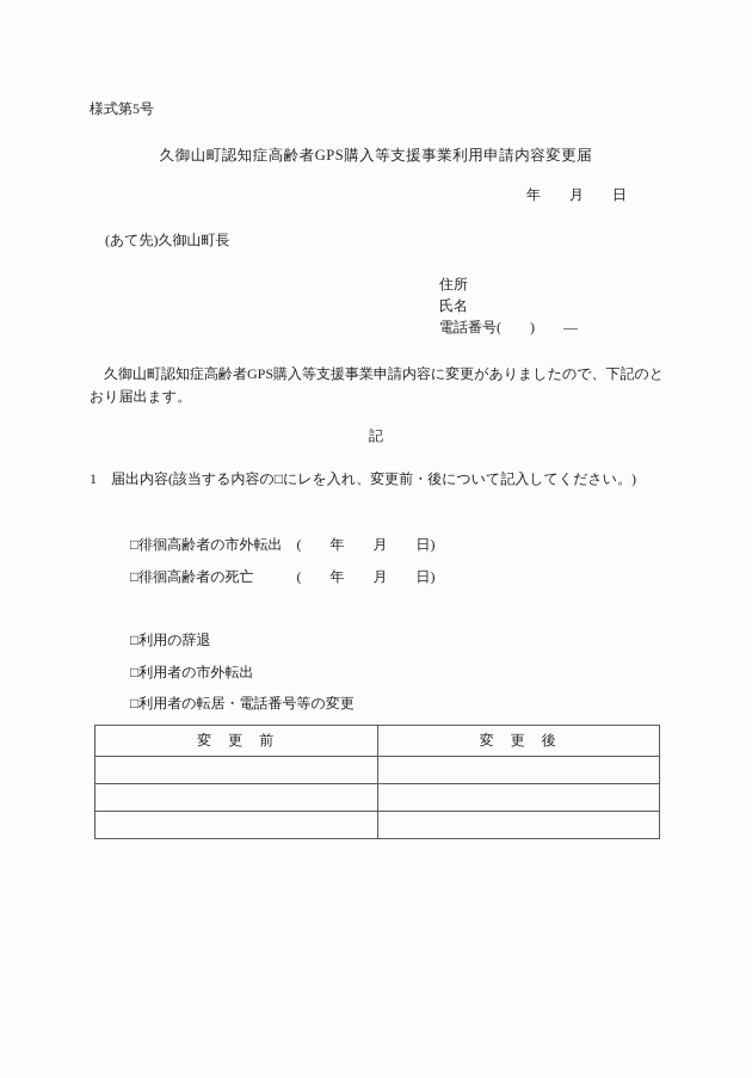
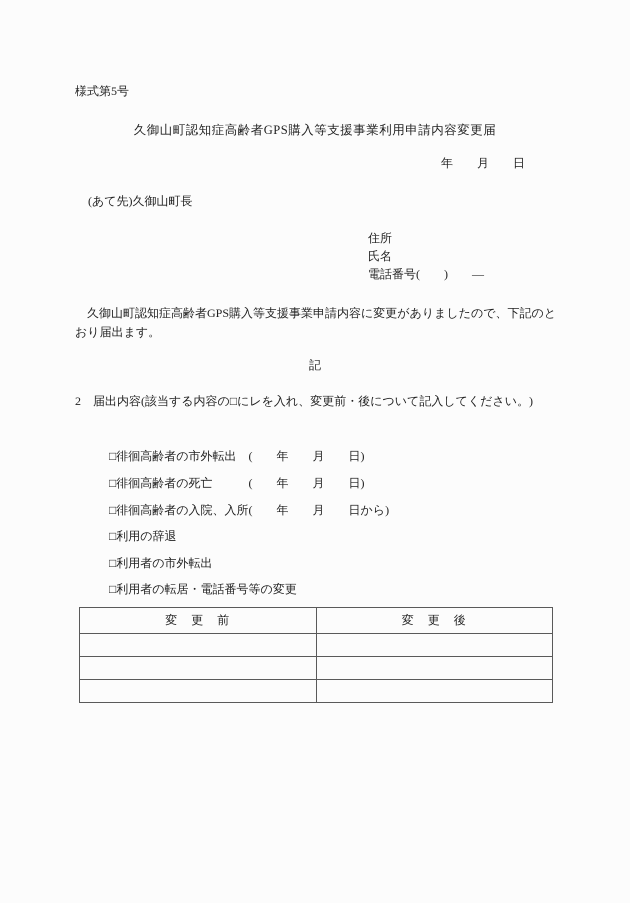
  様式第5号
  久御山町認知症高齢者GPS購入等支援事業利用申請内容変更届
  年 月 日
  (あて先)久御山町長
  住所
  氏名
  電話番号( ) ―
  久御山町認知症高齢者GPS購入等支援事業申請内容に変更がありましたので、下記のと
  おり届出ます。
  記
- 1 届出内容(該当する内容の□にレを入れ、変更前・後について記入してください。)
+ 2 届出内容(該当する内容の□にレを入れ、変更前・後について記入してください。)
  □徘徊高齢者の市外転出 ( 年 月 日)
  □徘徊高齢者の死亡 ( 年 月 日)
+ □徘徊高齢者の入院、入所( 年 月 日から)
  □利用の辞退
  □利用者の市外転出
  □利用者の転居・電話番号等の変更
  変 更 前	変 更 後
